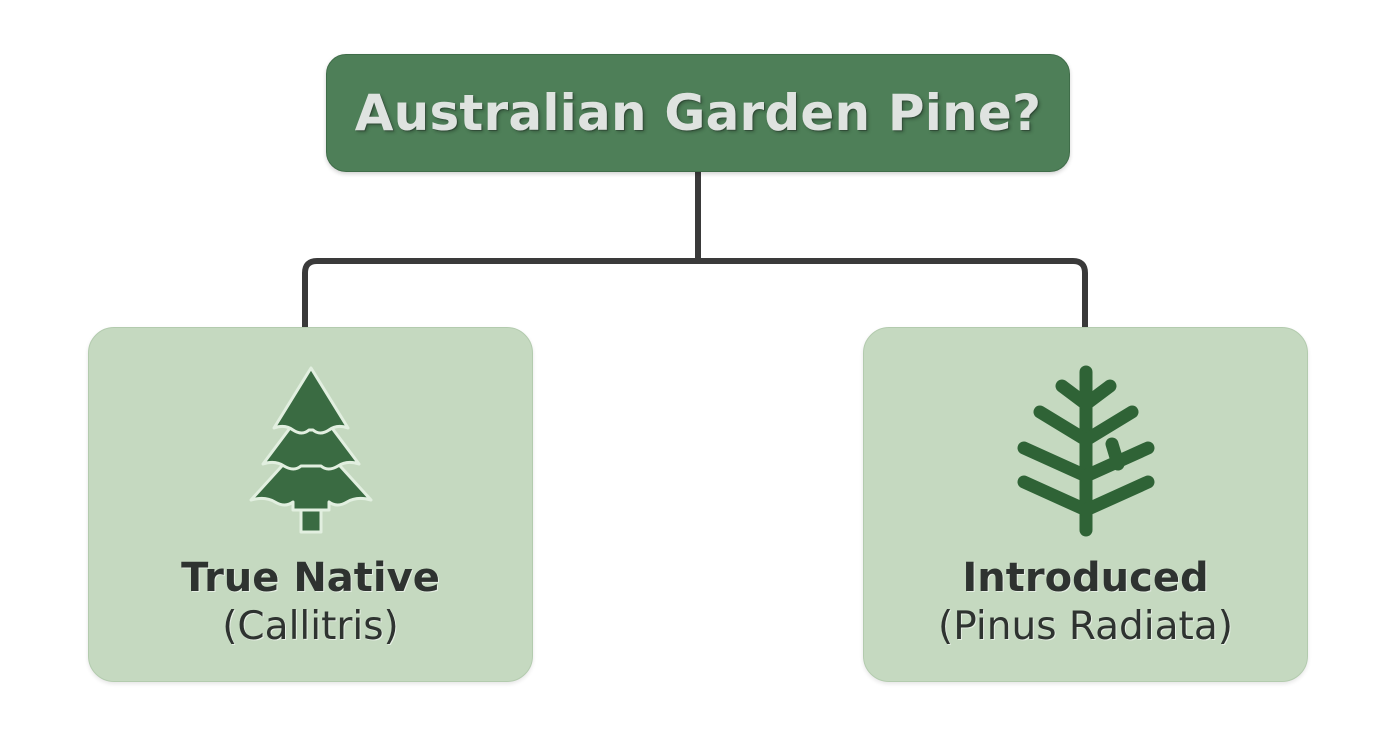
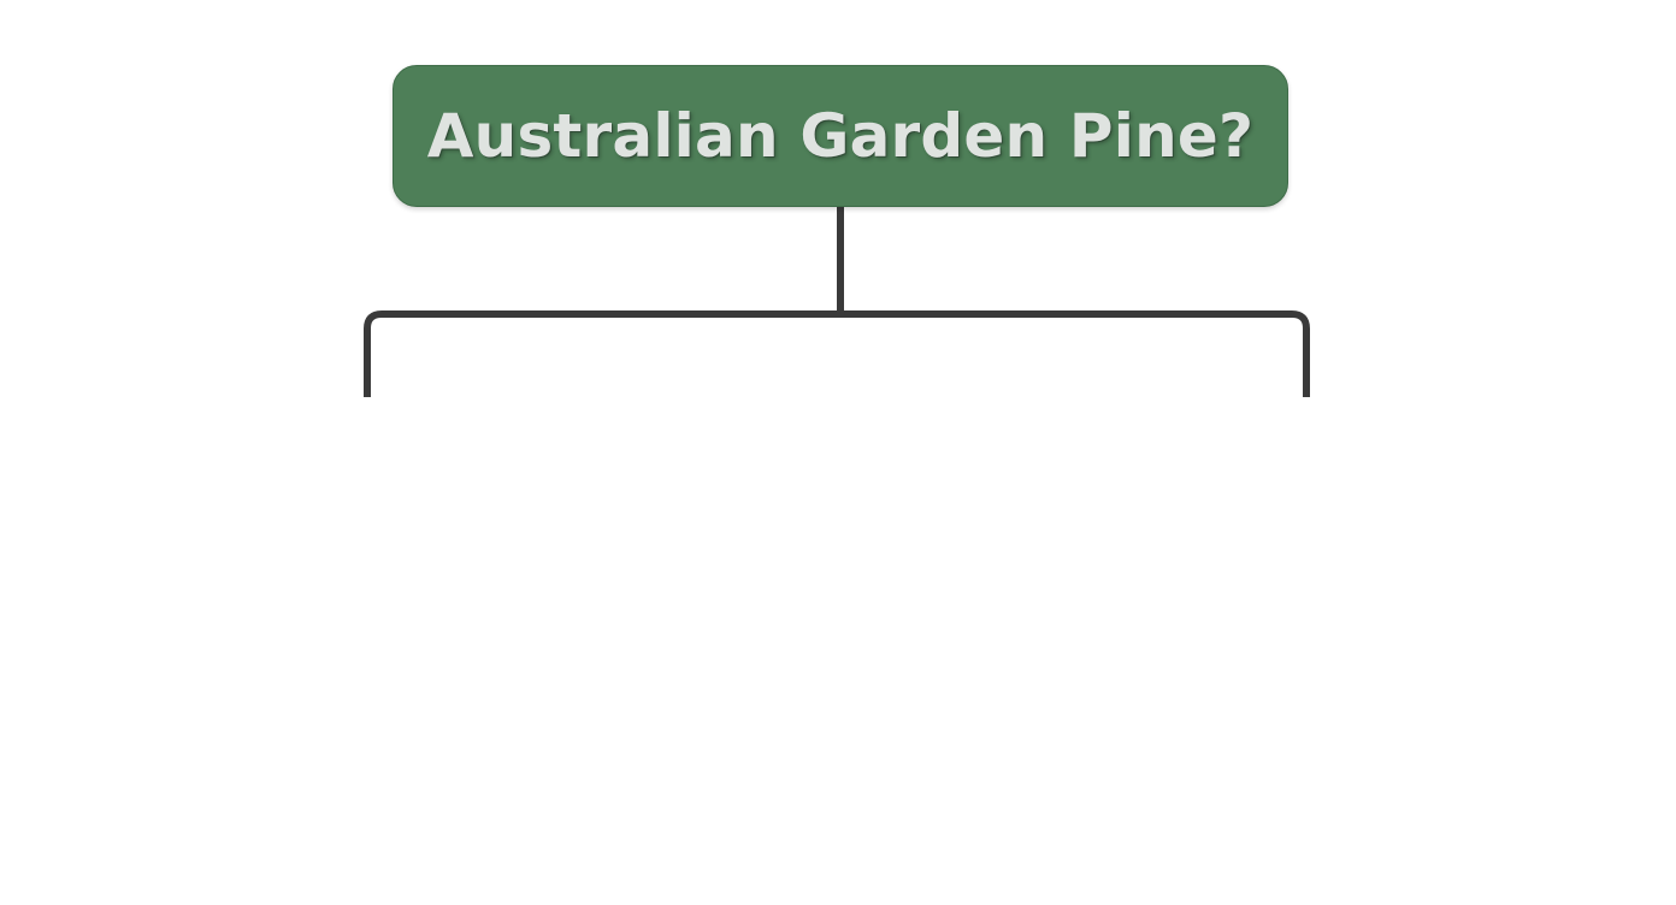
  Australian Garden Pine?
- True Native
- (Callitris)
- Introduced
- (Pinus Radiata)
